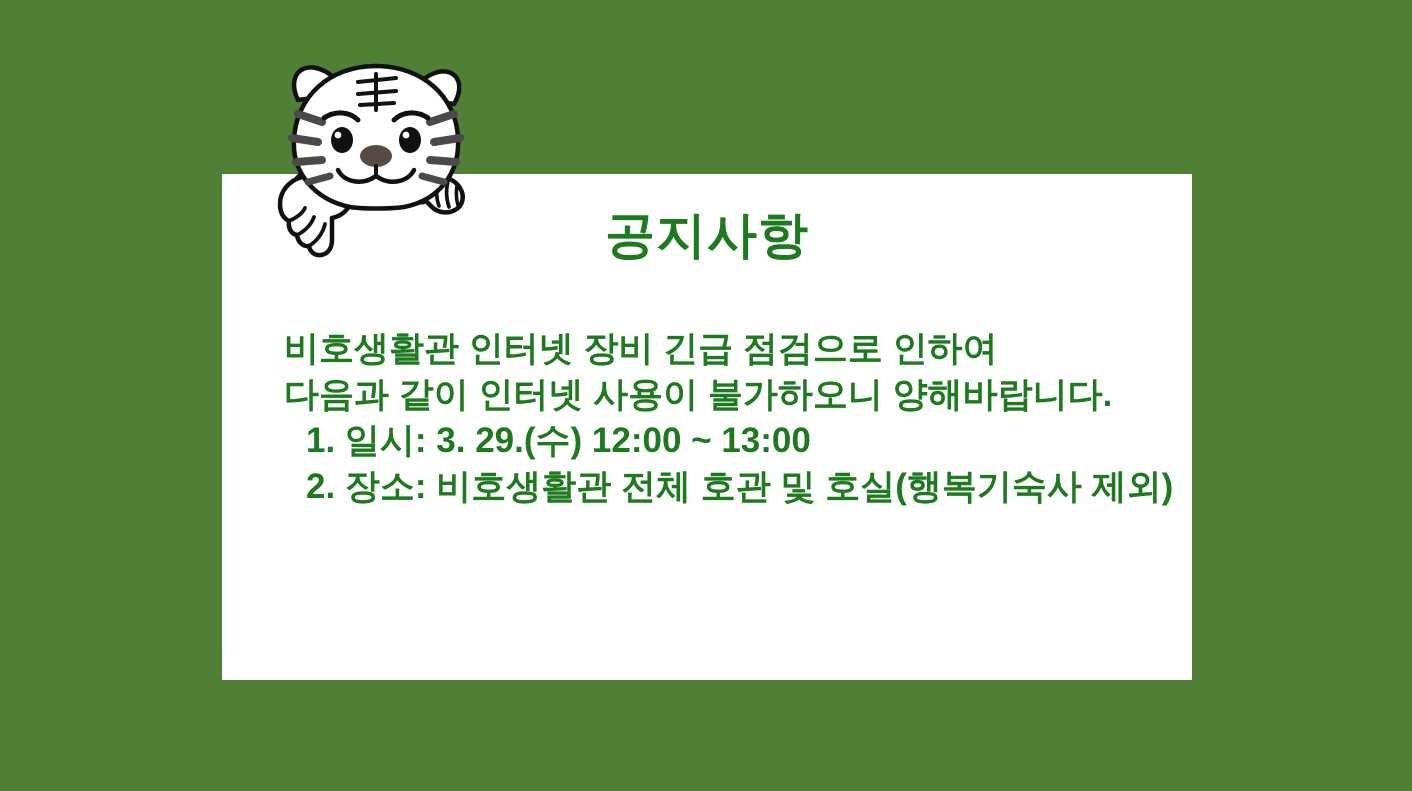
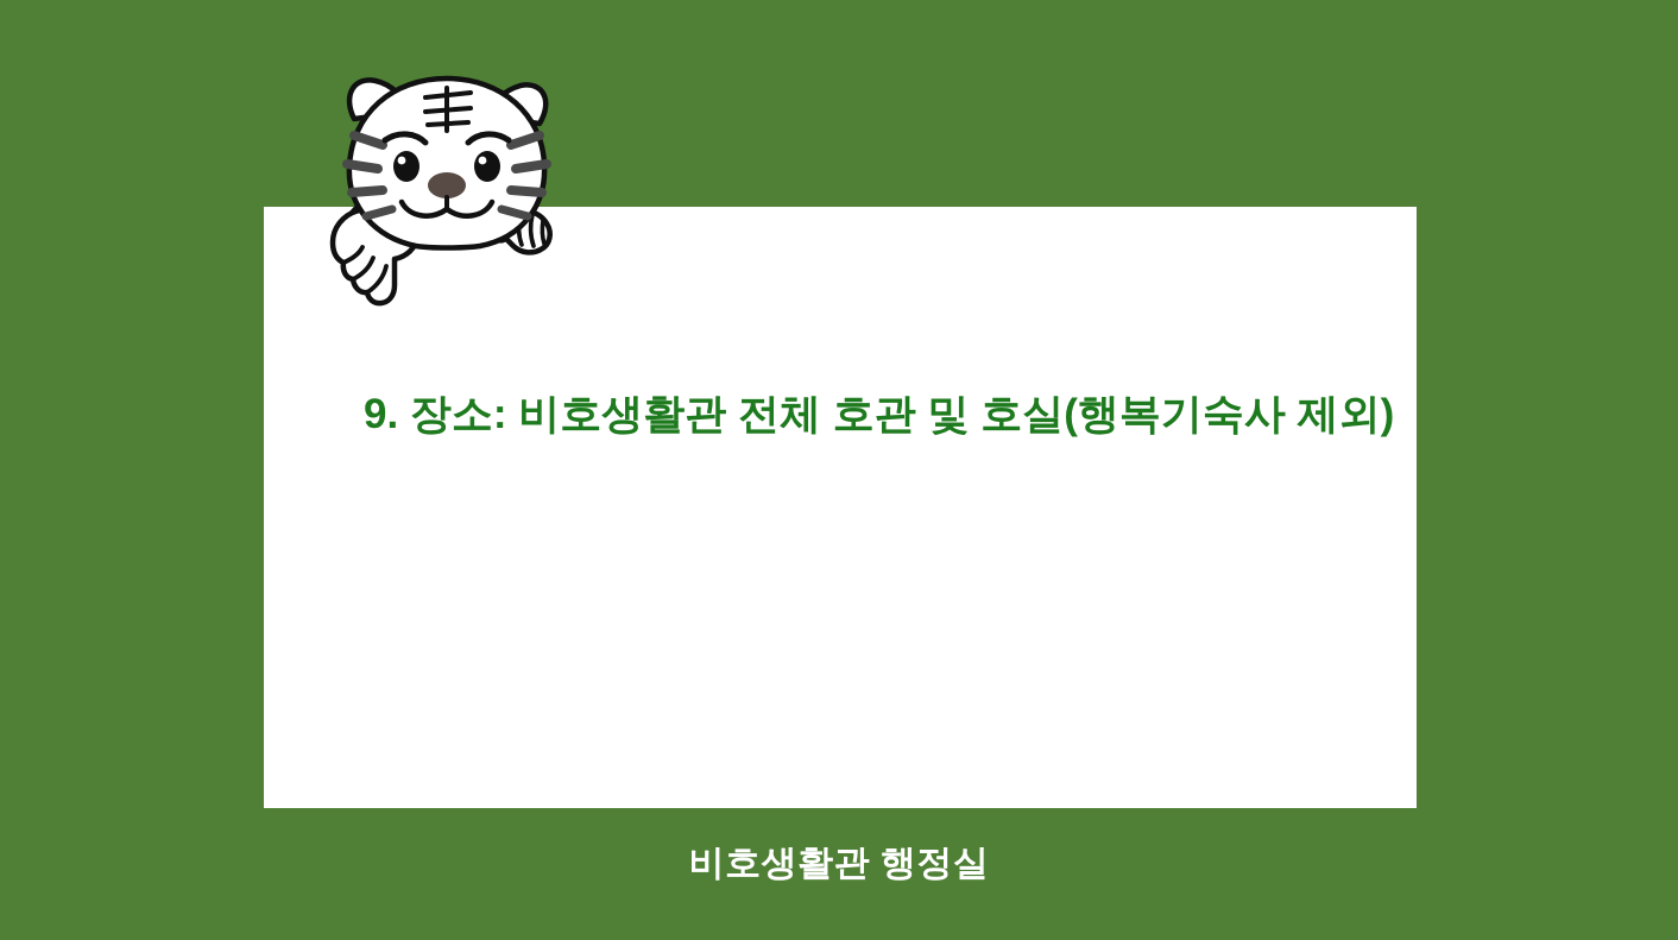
- 공지사항
- 비호생활관 인터넷 장비 긴급 점검으로 인하여
- 다음과 같이 인터넷 사용이 불가하오니 양해바랍니다.
- 1. 일시: 3. 29.(수) 12:00 ~ 13:00
- 2. 장소: 비호생활관 전체 호관 및 호실(행복기숙사 제외)
+ 9. 장소: 비호생활관 전체 호관 및 호실(행복기숙사 제외)
+ 비호생활관 행정실
